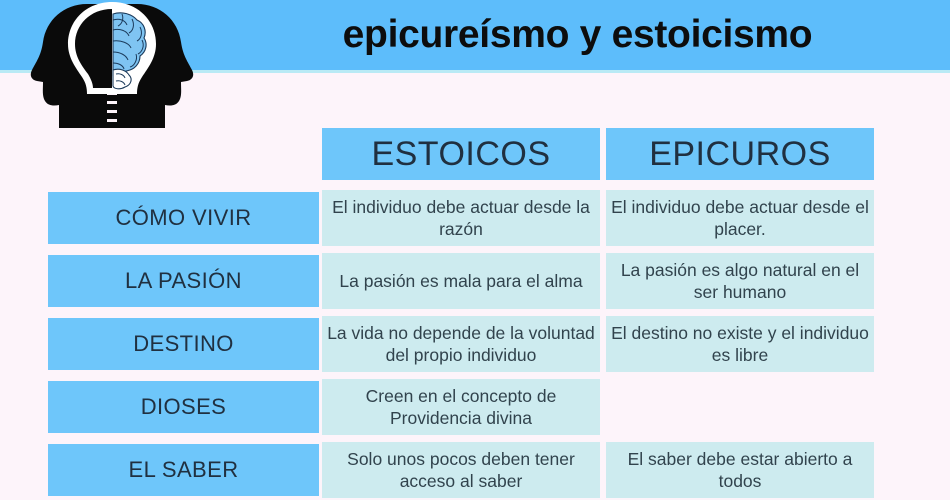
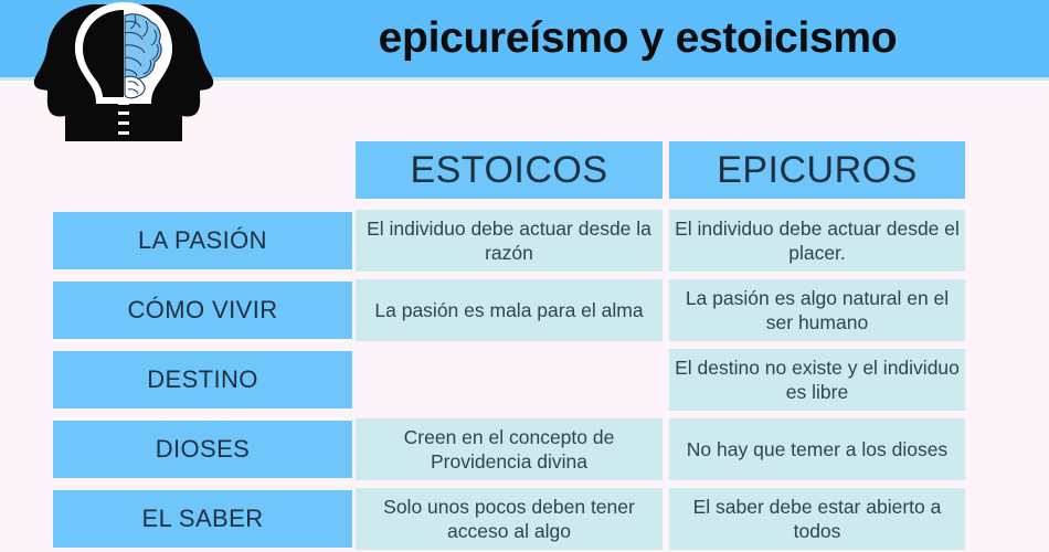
  epicureísmo y estoicismo
  ESTOICOS
  EPICUROS
- CÓMO VIVIR
+ LA PASIÓN
  El individuo debe actuar desde la razón
  El individuo debe actuar desde el placer.
- LA PASIÓN
+ CÓMO VIVIR
  La pasión es mala para el alma
  La pasión es algo natural en el ser humano
  DESTINO
- La vida no depende de la voluntad del propio individuo
  El destino no existe y el individuo es libre
  DIOSES
  Creen en el concepto de Providencia divina
+ No hay que temer a los dioses
  EL SABER
- Solo unos pocos deben tener acceso al saber
+ Solo unos pocos deben tener acceso al algo
  El saber debe estar abierto a todos
